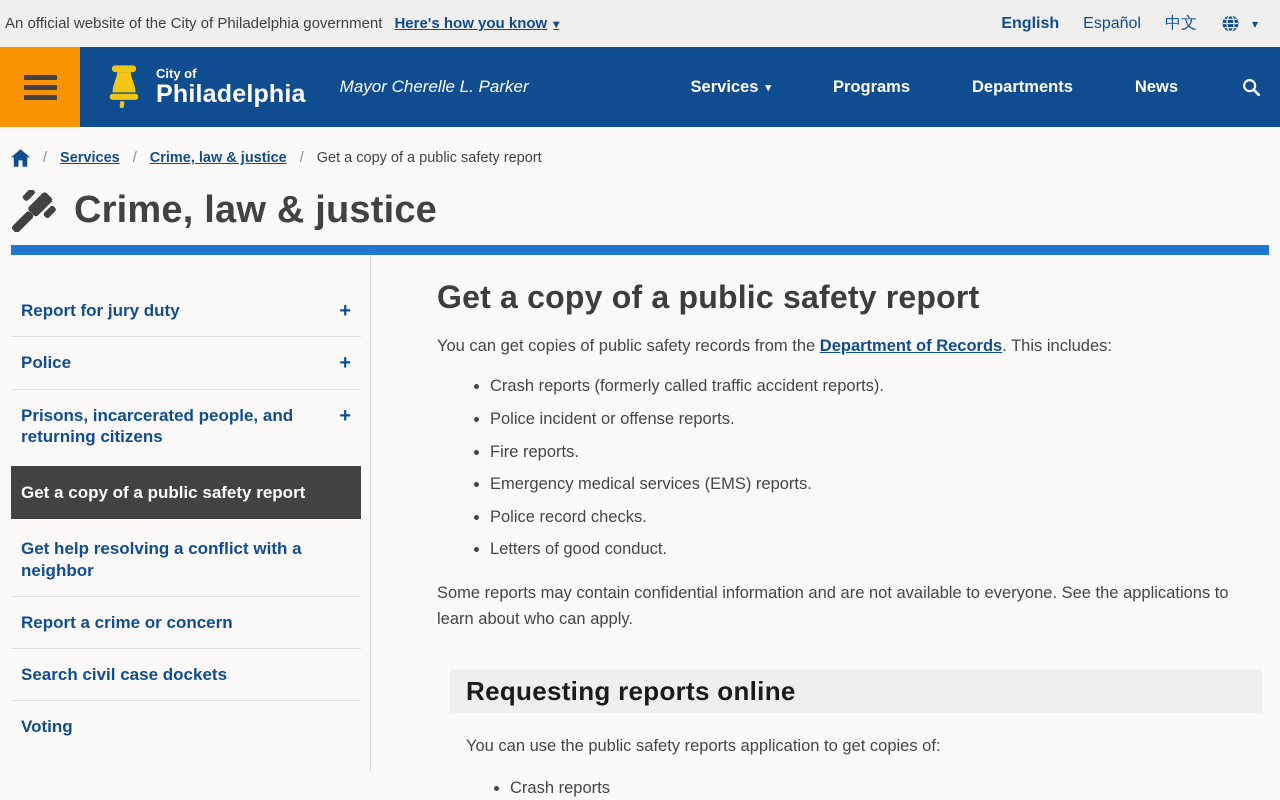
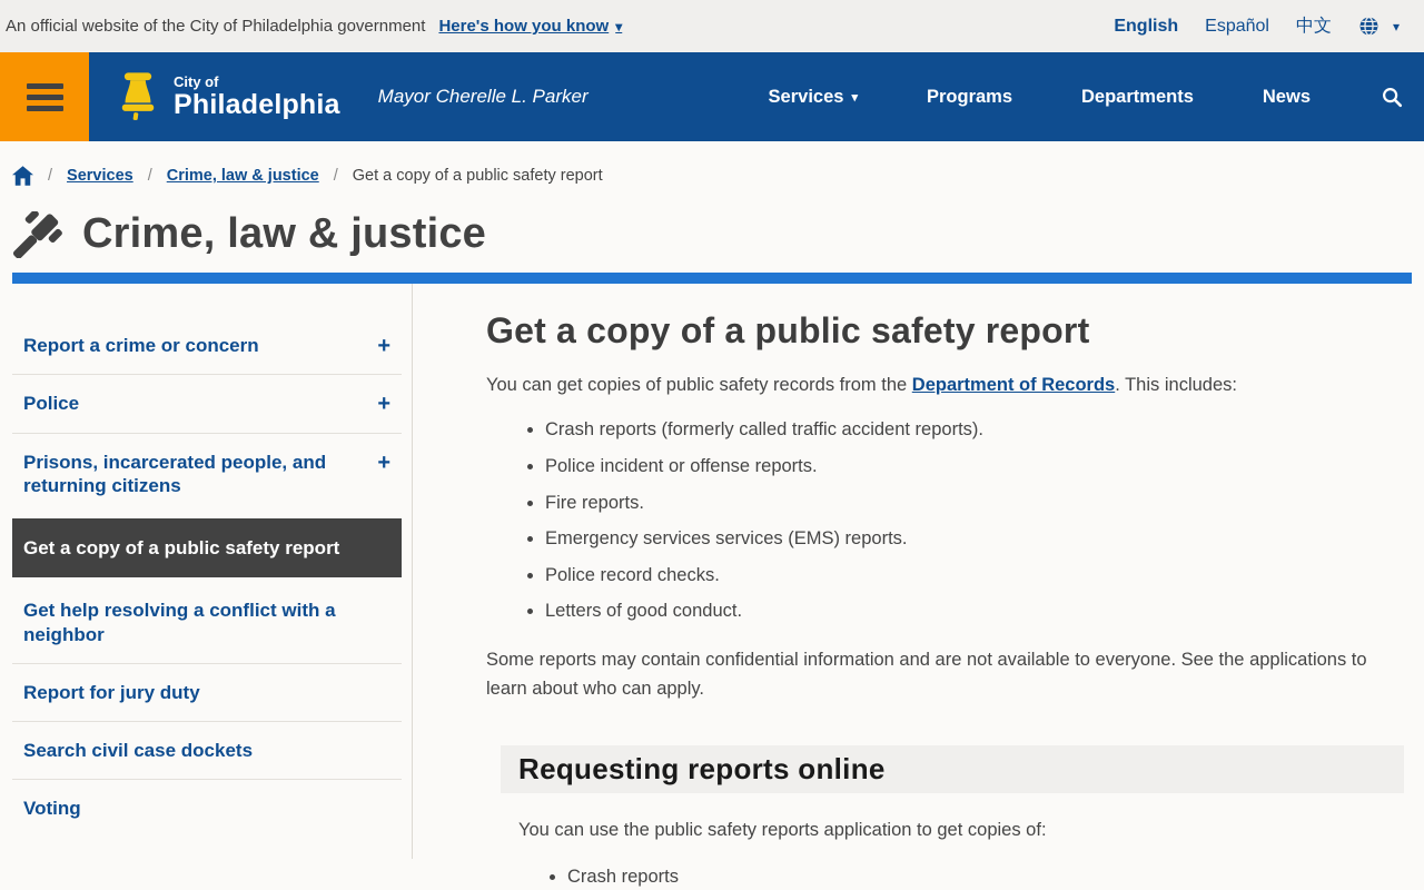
  An official website of the City of Philadelphia government
  Here's how you know
  ▾
  English
  Español
  中文
  ▾
  City of
  Philadelphia
  Mayor Cherelle L. Parker
  Services
  ▾
  Programs
  Departments
  News
  /
  Services
  /
  Crime, law & justice
  /
  Get a copy of a public safety report
  Crime, law & justice
- Report for jury duty
+ Report a crime or concern
  +
  Police
  +
  Prisons, incarcerated people, and returning citizens
  +
  Get a copy of a public safety report
  Get help resolving a conflict with a neighbor
- Report a crime or concern
+ Report for jury duty
  Search civil case dockets
  Voting
  Get a copy of a public safety report
  You can get copies of public safety records from the Department of Records. This includes:
  Crash reports (formerly called traffic accident reports).
  Police incident or offense reports.
  Fire reports.
- Emergency medical services (EMS) reports.
+ Emergency services services (EMS) reports.
  Police record checks.
  Letters of good conduct.
  Some reports may contain confidential information and are not available to everyone. See the applications to learn about who can apply.
  Requesting reports online
  You can use the public safety reports application to get copies of:
  Crash reports
